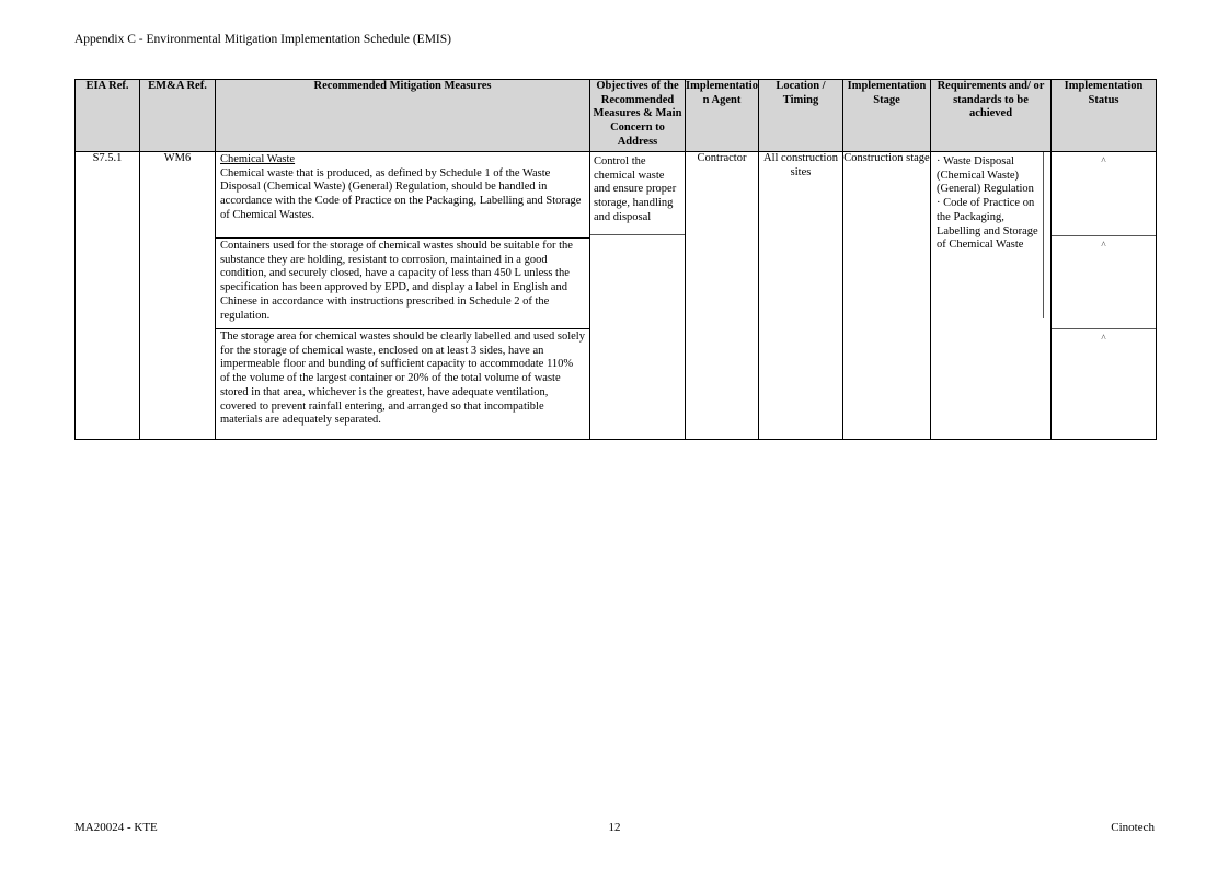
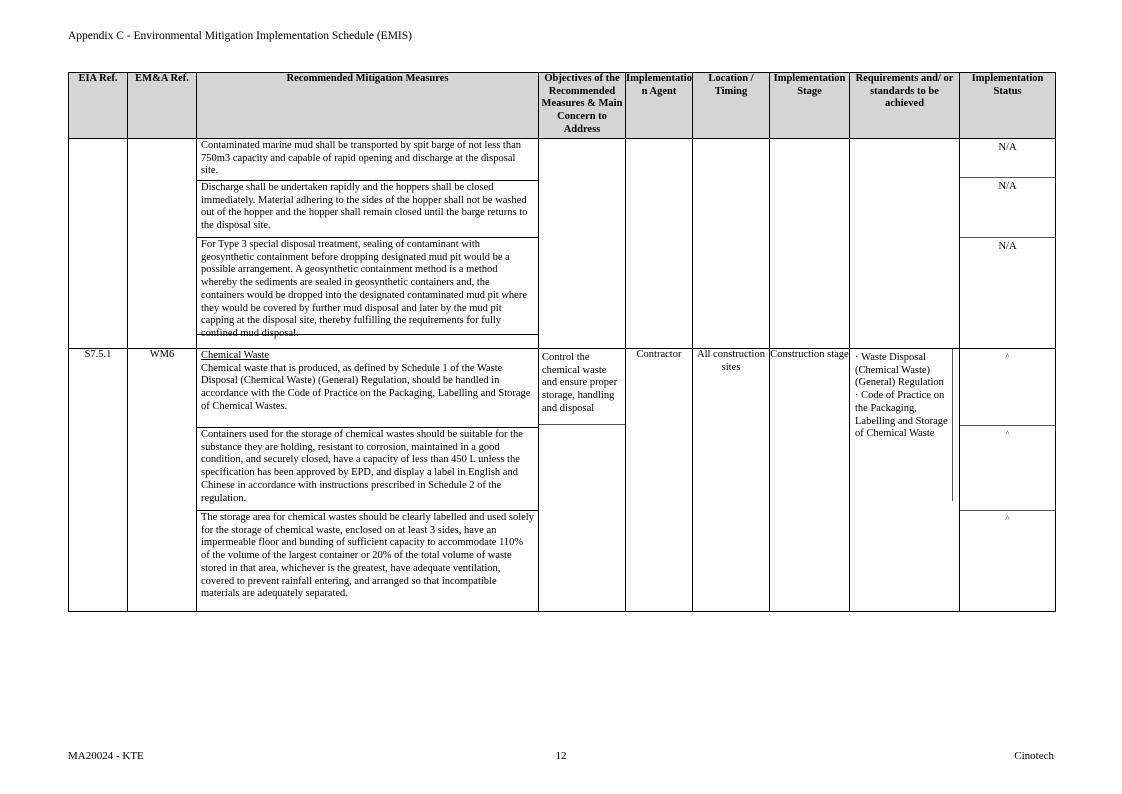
  Appendix C - Environmental Mitigation Implementation Schedule (EMIS)
  EIA Ref.	EM&A Ref.	Recommended Mitigation Measures	Objectives of the Recommended Measures & Main Concern to Address	Implementation Agent	Location / Timing	Implementation Stage	Requirements and/ or standards to be achieved	Implementation Status
+ 		Contaminated marine mud shall be transported by spit barge of not less than 750m3 capacity and capable of rapid opening and discharge at the disposal site. Discharge shall be undertaken rapidly and the hoppers shall be closed immediately. Material adhering to the sides of the hopper shall not be washed out of the hopper and the hopper shall remain closed until the barge returns to the disposal site. For Type 3 special disposal treatment, sealing of contaminant with geosynthetic containment before dropping designated mud pit would be a possible arrangement. A geosynthetic containment method is a method whereby the sediments are sealed in geosynthetic containers and, the containers would be dropped into the designated contaminated mud pit where they would be covered by further mud disposal and later by the mud pit capping at the disposal site, thereby fulfilling the requirements for fully confined mud disposal.						N/A N/A N/A
  S7.5.1	WM6	Chemical Waste Chemical waste that is produced, as defined by Schedule 1 of the Waste Disposal (Chemical Waste) (General) Regulation, should be handled in accordance with the Code of Practice on the Packaging, Labelling and Storage of Chemical Wastes. Containers used for the storage of chemical wastes should be suitable for the substance they are holding, resistant to corrosion, maintained in a good condition, and securely closed, have a capacity of less than 450 L unless the specification has been approved by EPD, and display a label in English and Chinese in accordance with instructions prescribed in Schedule 2 of the regulation. The storage area for chemical wastes should be clearly labelled and used solely for the storage of chemical waste, enclosed on at least 3 sides, have an impermeable floor and bunding of sufficient capacity to accommodate 110% of the volume of the largest container or 20% of the total volume of waste stored in that area, whichever is the greatest, have adequate ventilation, covered to prevent rainfall entering, and arranged so that incompatible materials are adequately separated.	Control the chemical waste and ensure proper storage, handling and disposal	Contractor	All construction sites	Construction stage	Waste Disposal (Chemical Waste) (General) Regulation Code of Practice on the Packaging, Labelling and Storage of Chemical Waste	^ ^ ^
  MA20024 - KTE
  12
  Cinotech
